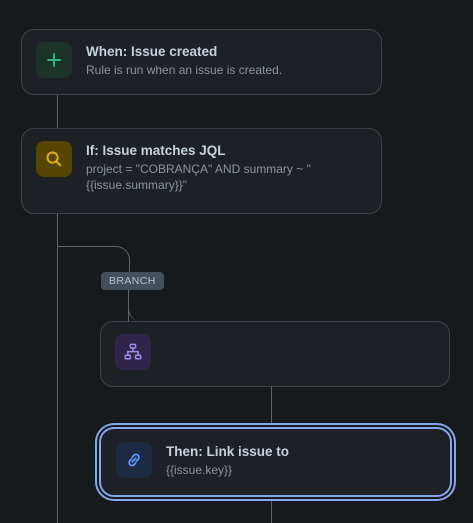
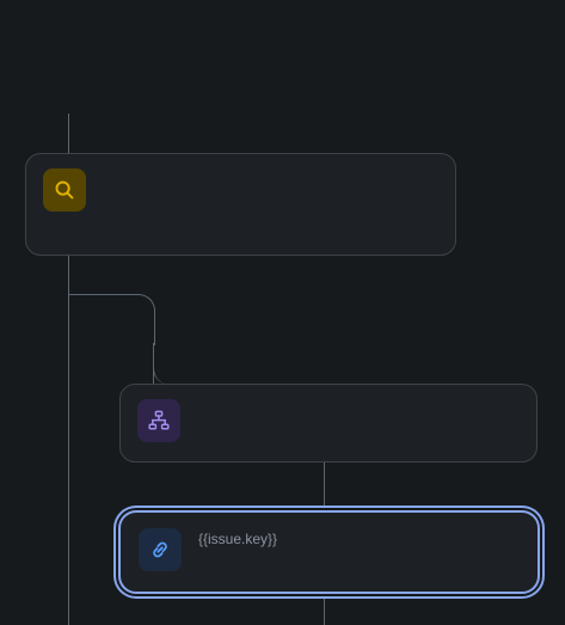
- BRANCH
- When: Issue created
- Rule is run when an issue is created.
- If: Issue matches JQL
- project = "COBRANÇA" AND summary ~ "{{issue.summary}}"
- Then: Link issue to
  {{issue.key}}
